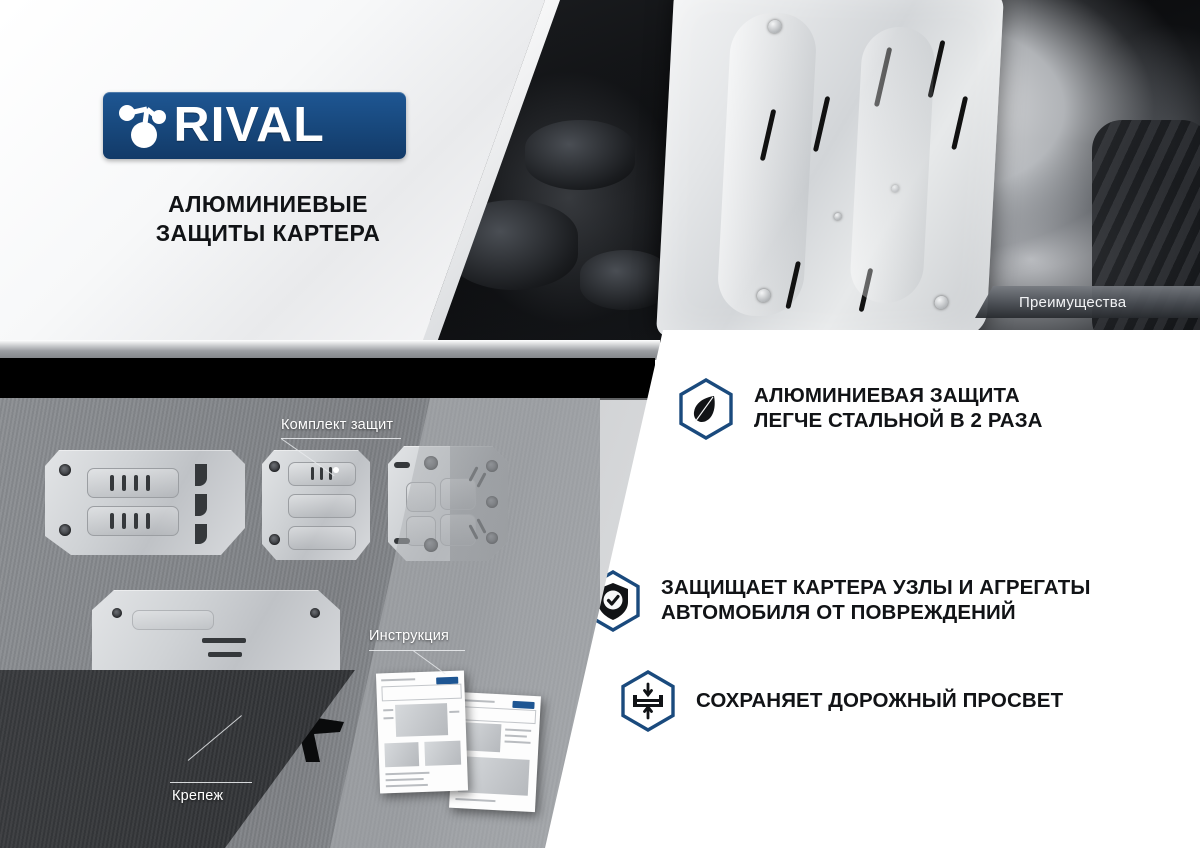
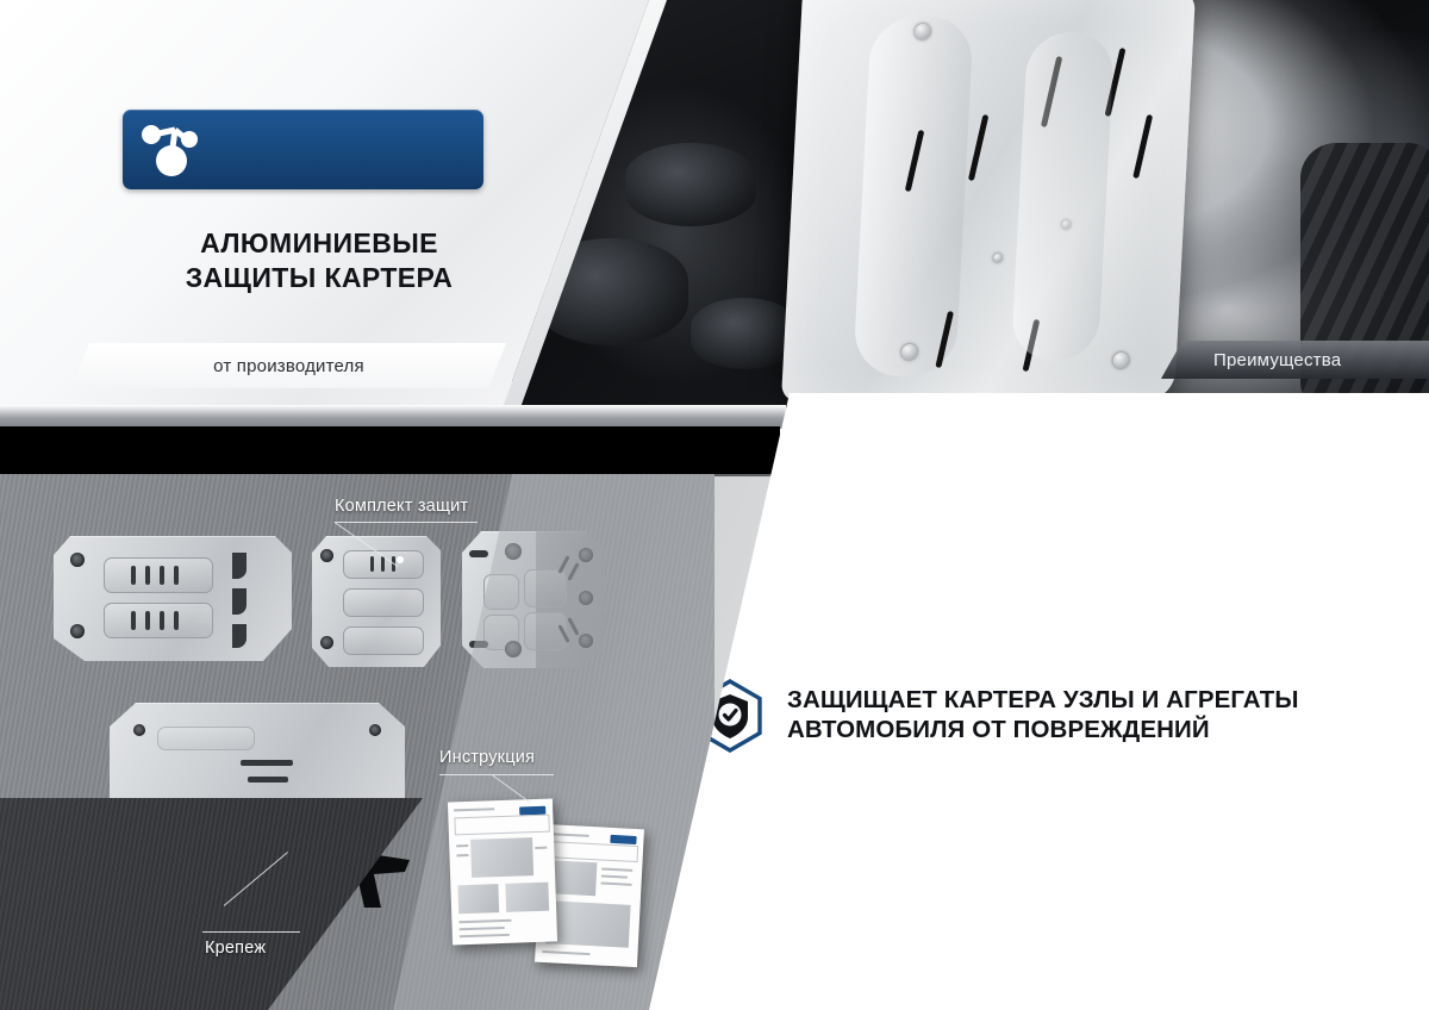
- RIVAL
  АЛЮМИНИЕВЫЕ
  ЗАЩИТЫ КАРТЕРА
+ от производителя
  Преимущества
  Комплект защит
  Инструкция
  Крепеж
- АЛЮМИНИЕВАЯ ЗАЩИТА
- ЛЕГЧЕ СТАЛЬНОЙ В 2 РАЗА
  ЗАЩИЩАЕТ КАРТЕРА УЗЛЫ И АГРЕГАТЫ
  АВТОМОБИЛЯ ОТ ПОВРЕЖДЕНИЙ
- СОХРАНЯЕТ ДОРОЖНЫЙ ПРОСВЕТ
